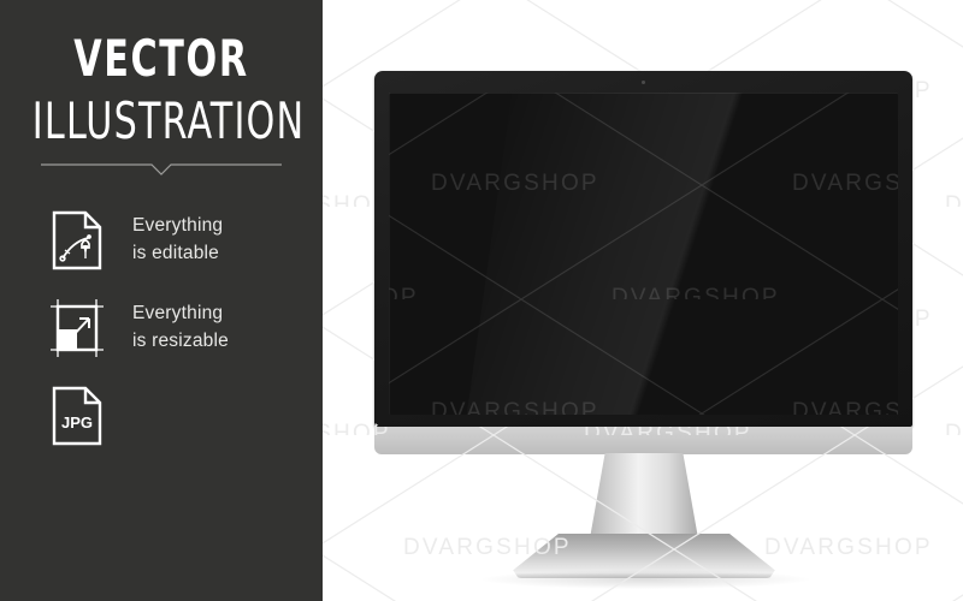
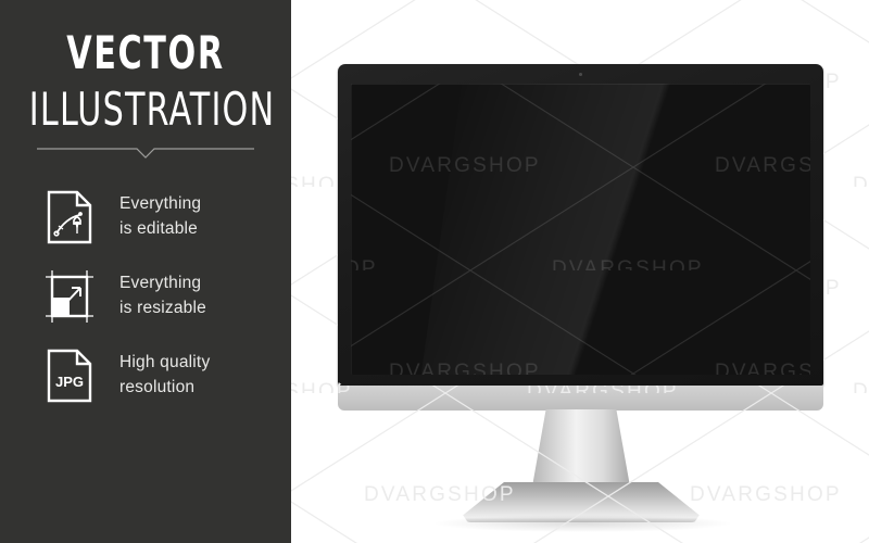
  VECTOR
  ILLUSTRATIO
  Everything
  is editable
  Everything
  is resizable
  JPG
+ High quality
+ resolution
